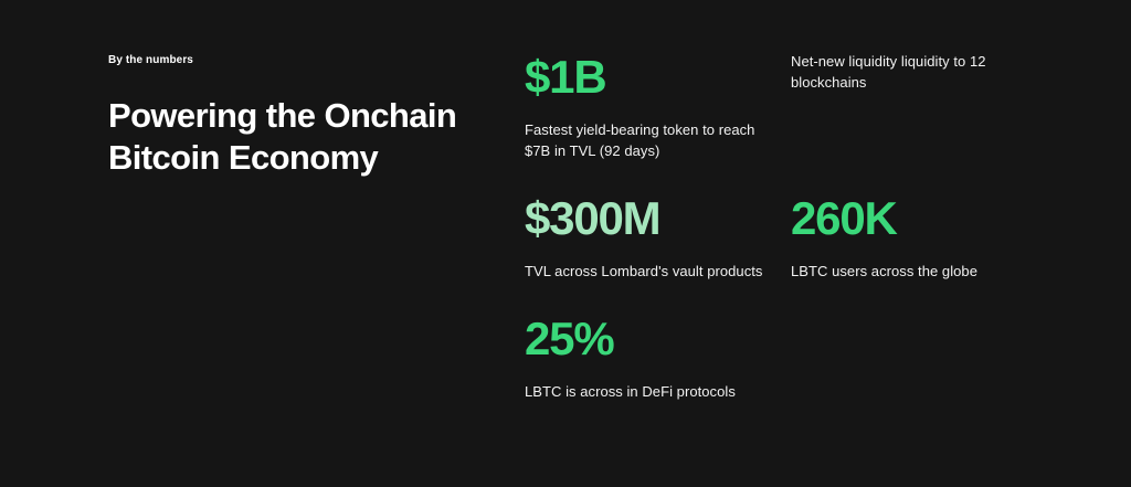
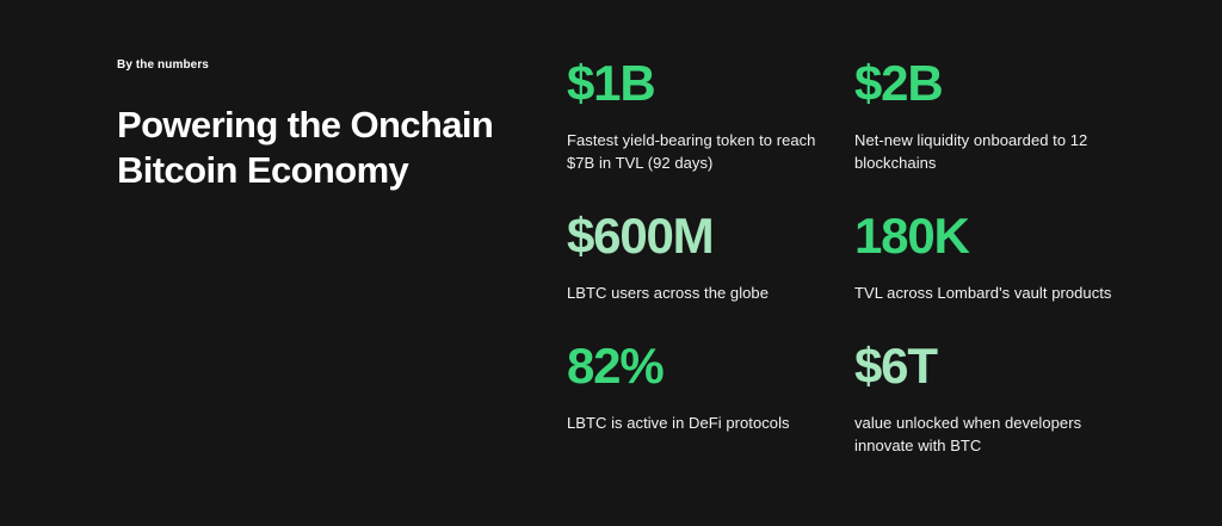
  By the numbers
  Powering the Onchain
  Bitcoin Economy
  $1B
  Fastest yield-bearing token to reach $7B in TVL (92 days)
+ $2B
- Net-new liquidity liquidity to 12 blockchains
+ Net-new liquidity onboarded to 12 blockchains
- $300M
+ $600M
- TVL across Lombard's vault products
+ LBTC users across the globe
- 260K
+ 180K
- LBTC users across the globe
+ TVL across Lombard's vault products
- 25%
+ 82%
- LBTC is across in DeFi protocols
+ LBTC is active in DeFi protocols
+ $6T
+ value unlocked when developers innovate with BTC
